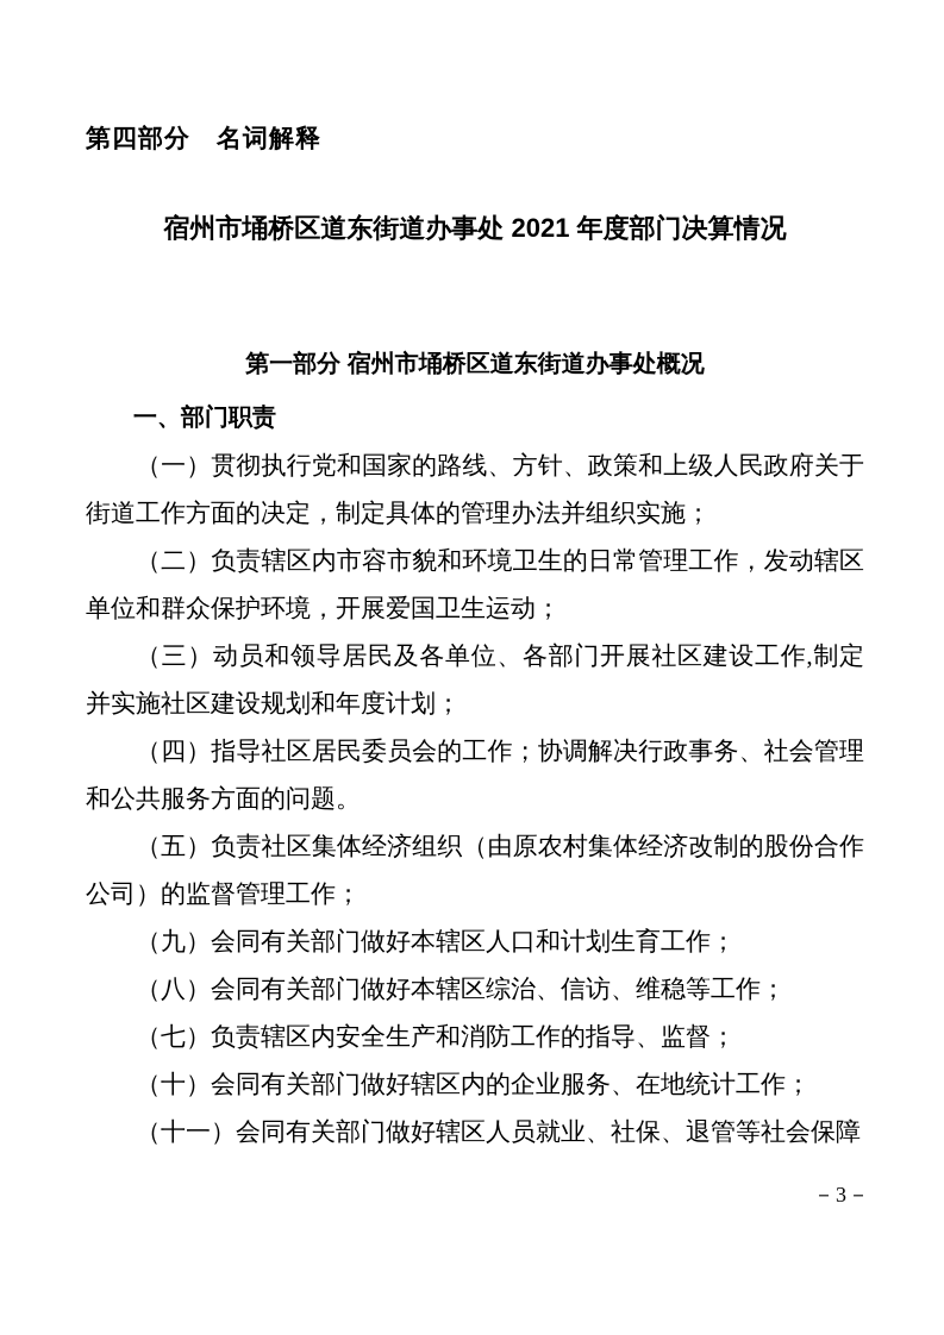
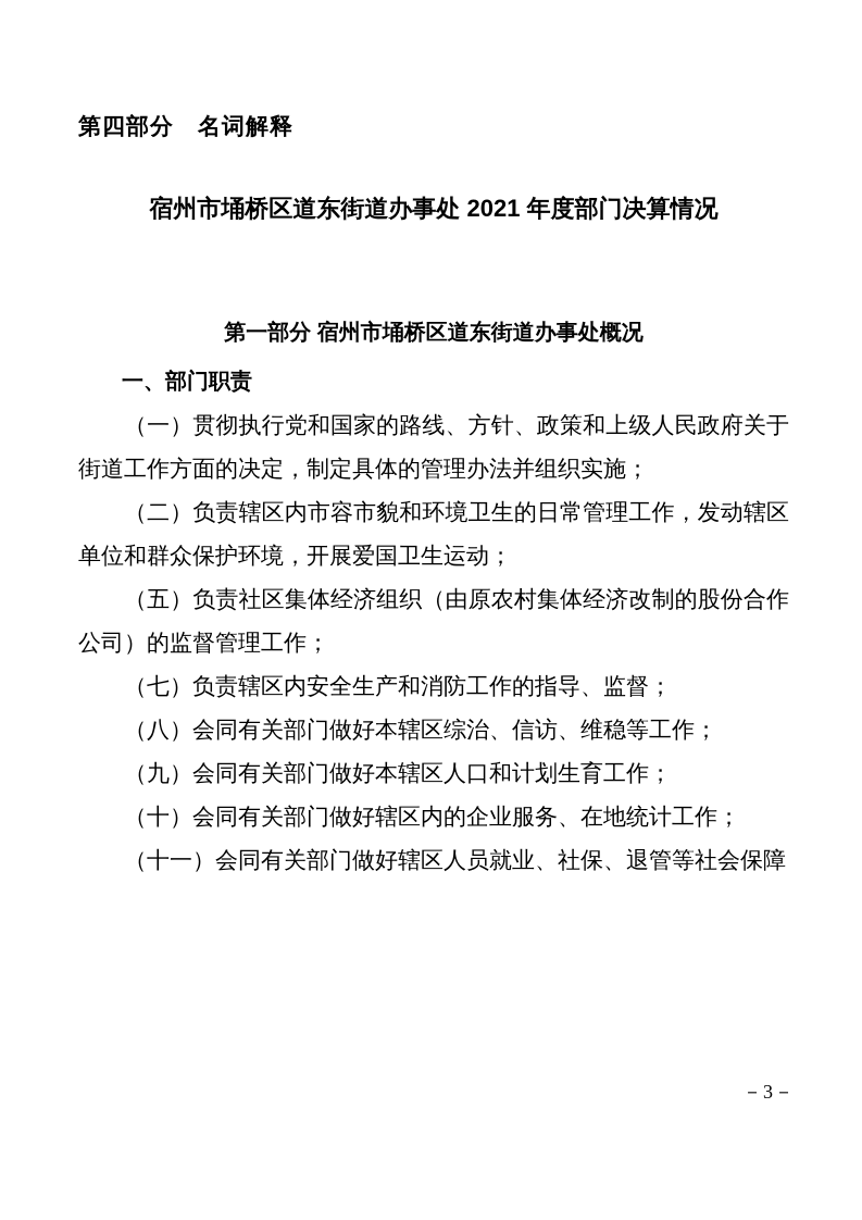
  第四部分 名词解释
  宿州市埇桥区道东街道办事处 2021 年度部门决算情况
  第一部分 宿州市埇桥区道东街道办事处概况
  一、部门职责
  （一）贯彻执行党和国家的路线、方针、政策和上级人民政府关于街道工作方面的决定，制定具体的管理办法并组织实施；
  （二）负责辖区内市容市貌和环境卫生的日常管理工作，发动辖区单位和群众保护环境，开展爱国卫生运动；
- （三）动员和领导居民及各单位、各部门开展社区建设工作,制定并实施社区建设规划和年度计划；
- （四）指导社区居民委员会的工作；协调解决行政事务、社会管理和公共服务方面的问题。
  （五）负责社区集体经济组织（由原农村集体经济改制的股份合作公司）的监督管理工作；
- （九）会同有关部门做好本辖区人口和计划生育工作；
+ （七）负责辖区内安全生产和消防工作的指导、监督；
  （八）会同有关部门做好本辖区综治、信访、维稳等工作；
- （七）负责辖区内安全生产和消防工作的指导、监督；
+ （九）会同有关部门做好本辖区人口和计划生育工作；
  （十）会同有关部门做好辖区内的企业服务、在地统计工作；
  （十一）会同有关部门做好辖区人员就业、社保、退管等社会保障
  －3－
